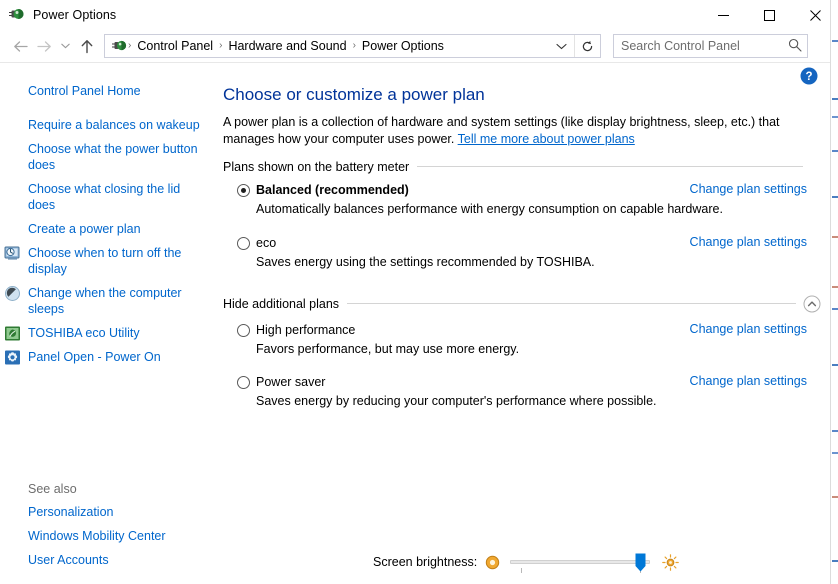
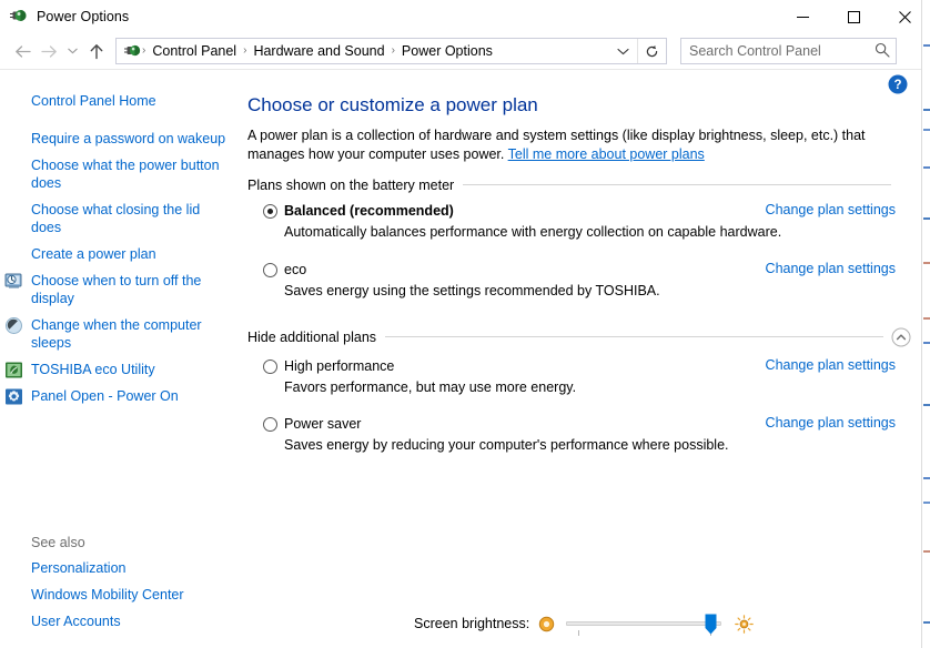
  Power Options
  ›
  Control Panel
  ›
  Hardware and Sound
  ›
  Power Options
  Search Control Panel
  Control Panel Home
- Require a balances on wakeup
+ Require a password on wakeup
  Choose what the power button does
  Choose what closing the lid does
  Create a power plan
  Choose when to turn off the display
  Change when the computer sleeps
  TOSHIBA eco Utility
  Panel Open - Power On
  See also
  Personalization
  Windows Mobility Center
  User Accounts
  ?
  Choose or customize a power plan
  A power plan is a collection of hardware and system settings (like display brightness, sleep, etc.) that manages how your computer uses power. Tell me more about power plans
  Plans shown on the battery meter
  Balanced (recommended)
  Change plan settings
- Automatically balances performance with energy consumption on capable hardware.
+ Automatically balances performance with energy collection on capable hardware.
  eco
  Change plan settings
  Saves energy using the settings recommended by TOSHIBA.
  Hide additional plans
  High performance
  Change plan settings
  Favors performance, but may use more energy.
  Power saver
  Change plan settings
  Saves energy by reducing your computer's performance where possible.
  Screen brightness:
